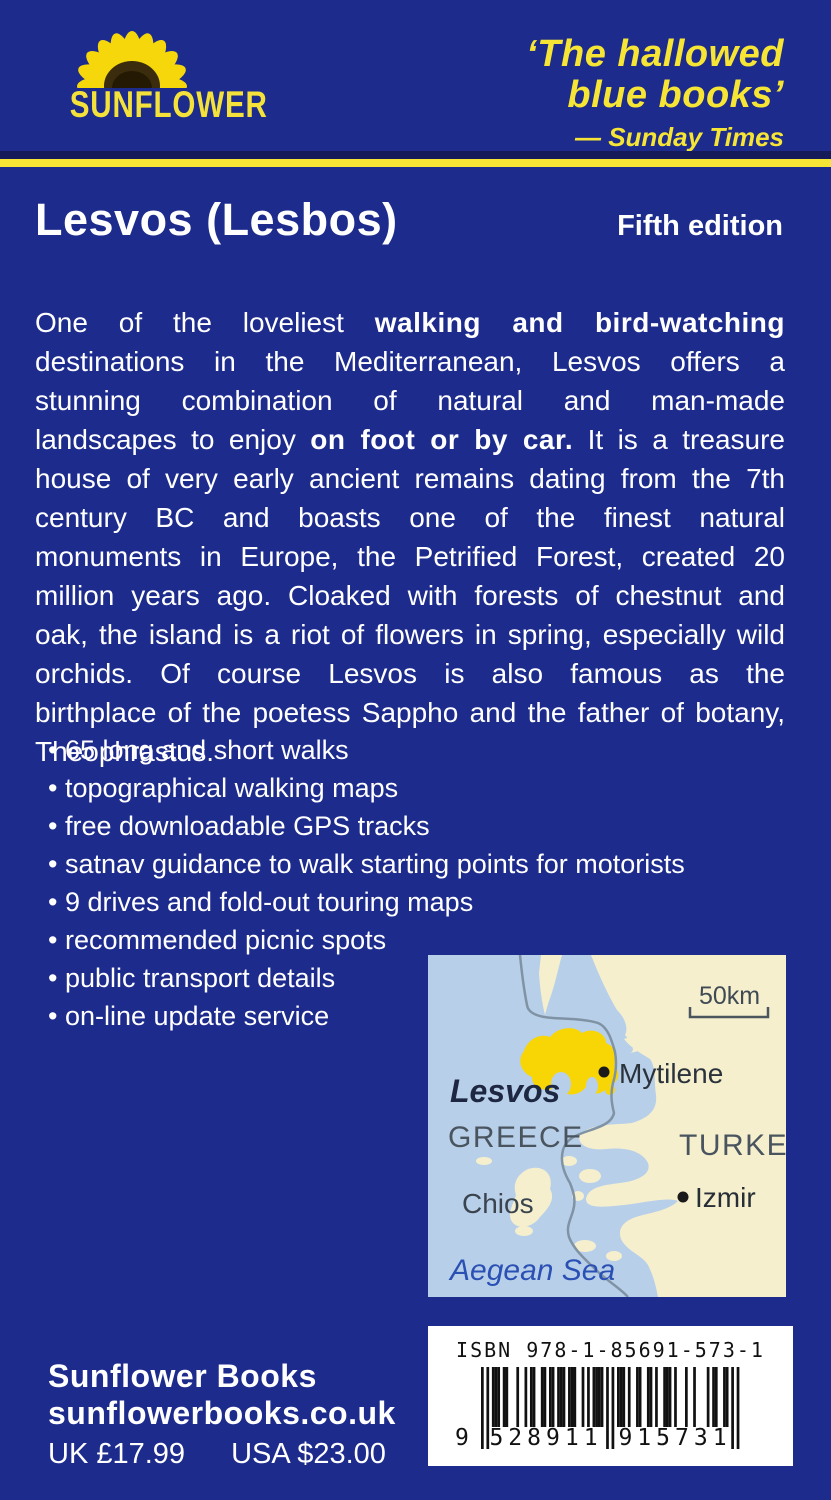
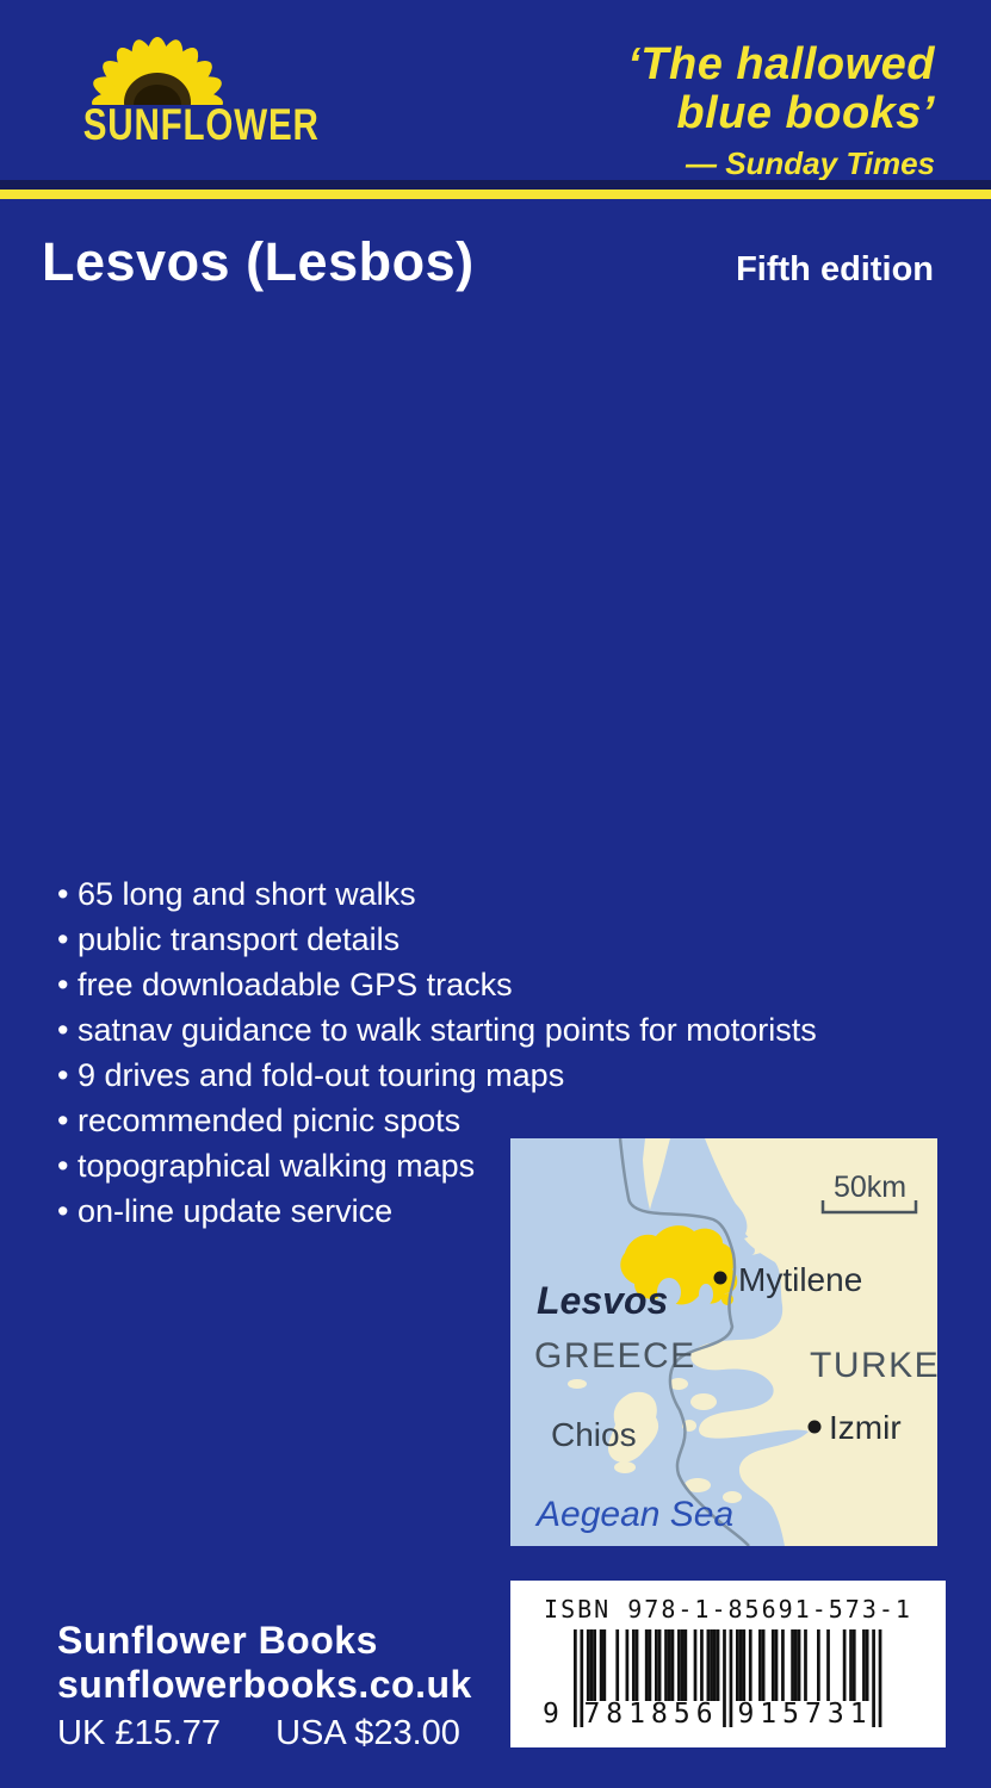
  SUNFLOWER
  ‘The hallowed
  blue books’
  — Sunday Times
  Lesvos (Lesbos)
  Fifth edition
- One of the loveliest walking and bird-watching destinations in the Mediterranean, Lesvos offers a stunning combination of natural and man-made landscapes to enjoy on foot or by car. It is a treasure house of very early ancient remains dating from the 7th century BC and boasts one of the finest natural monuments in Europe, the Petrified Forest, created 20 million years ago. Cloaked with forests of chestnut and oak, the island is a riot of flowers in spring, especially wild orchids. Of course Lesvos is also famous as the birthplace of the poetess Sappho and the father of botany, Theophrastus.
  65 long and short walks
- topographical walking maps
+ public transport details
  free downloadable GPS tracks
  satnav guidance to walk starting points for motorists
  9 drives and fold-out touring maps
  recommended picnic spots
- public transport details
+ topographical walking maps
  on-line update service
  50km
  Mytilene
  Lesvos
  GREECE
  TURKE
  Chios
  Izmir
  Aegean Sea
  ISBN 978-1-85691-573-1
  9
- 528911
+ 781856
  915731
  Sunflower Books
  sunflowerbooks.co.uk
- UK £17.99 USA $23.00
+ UK £15.77 USA $23.00
